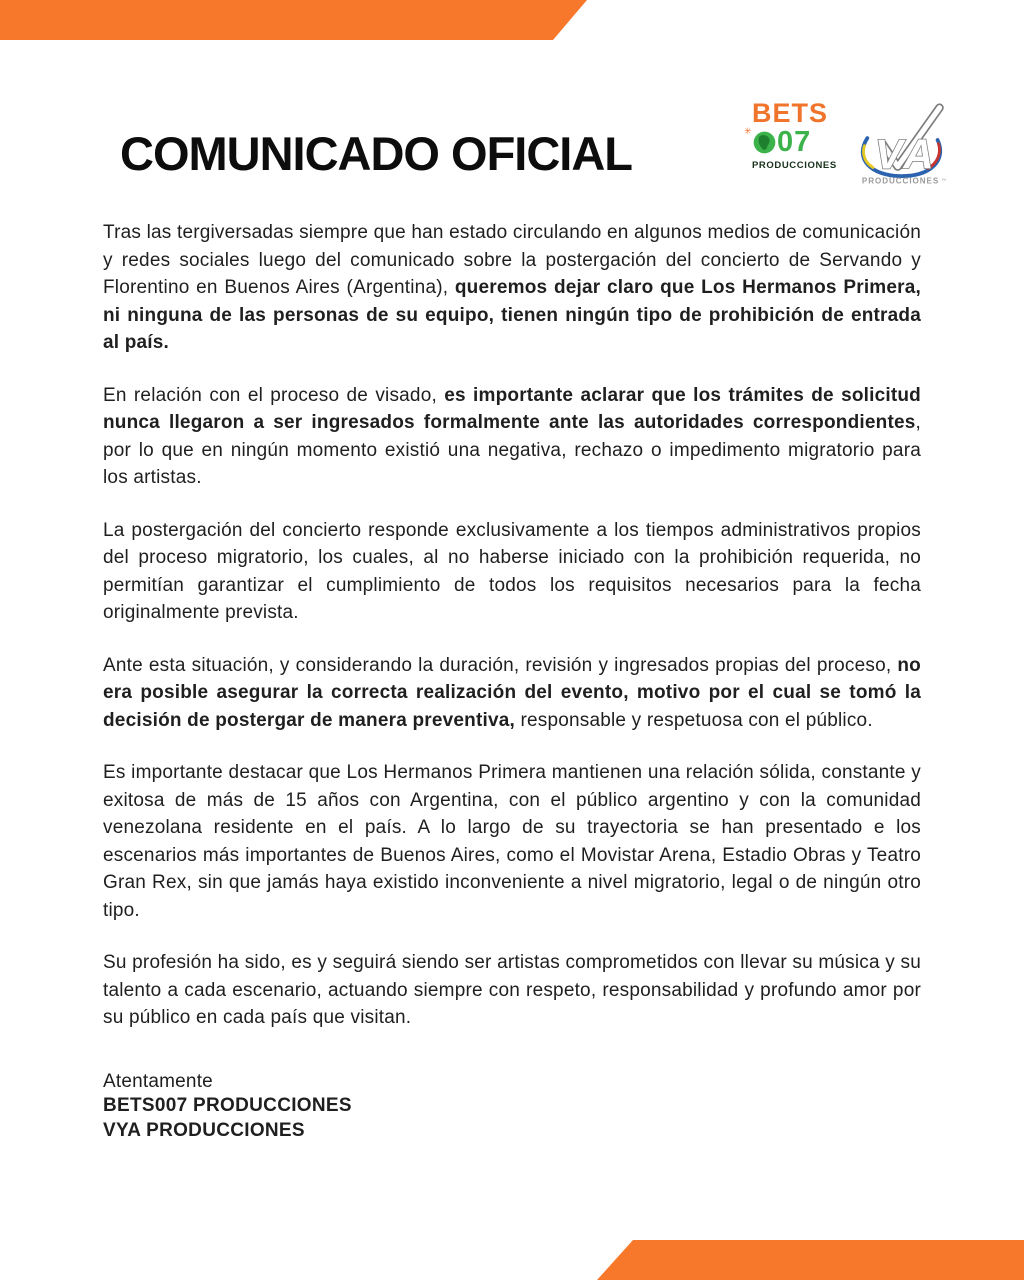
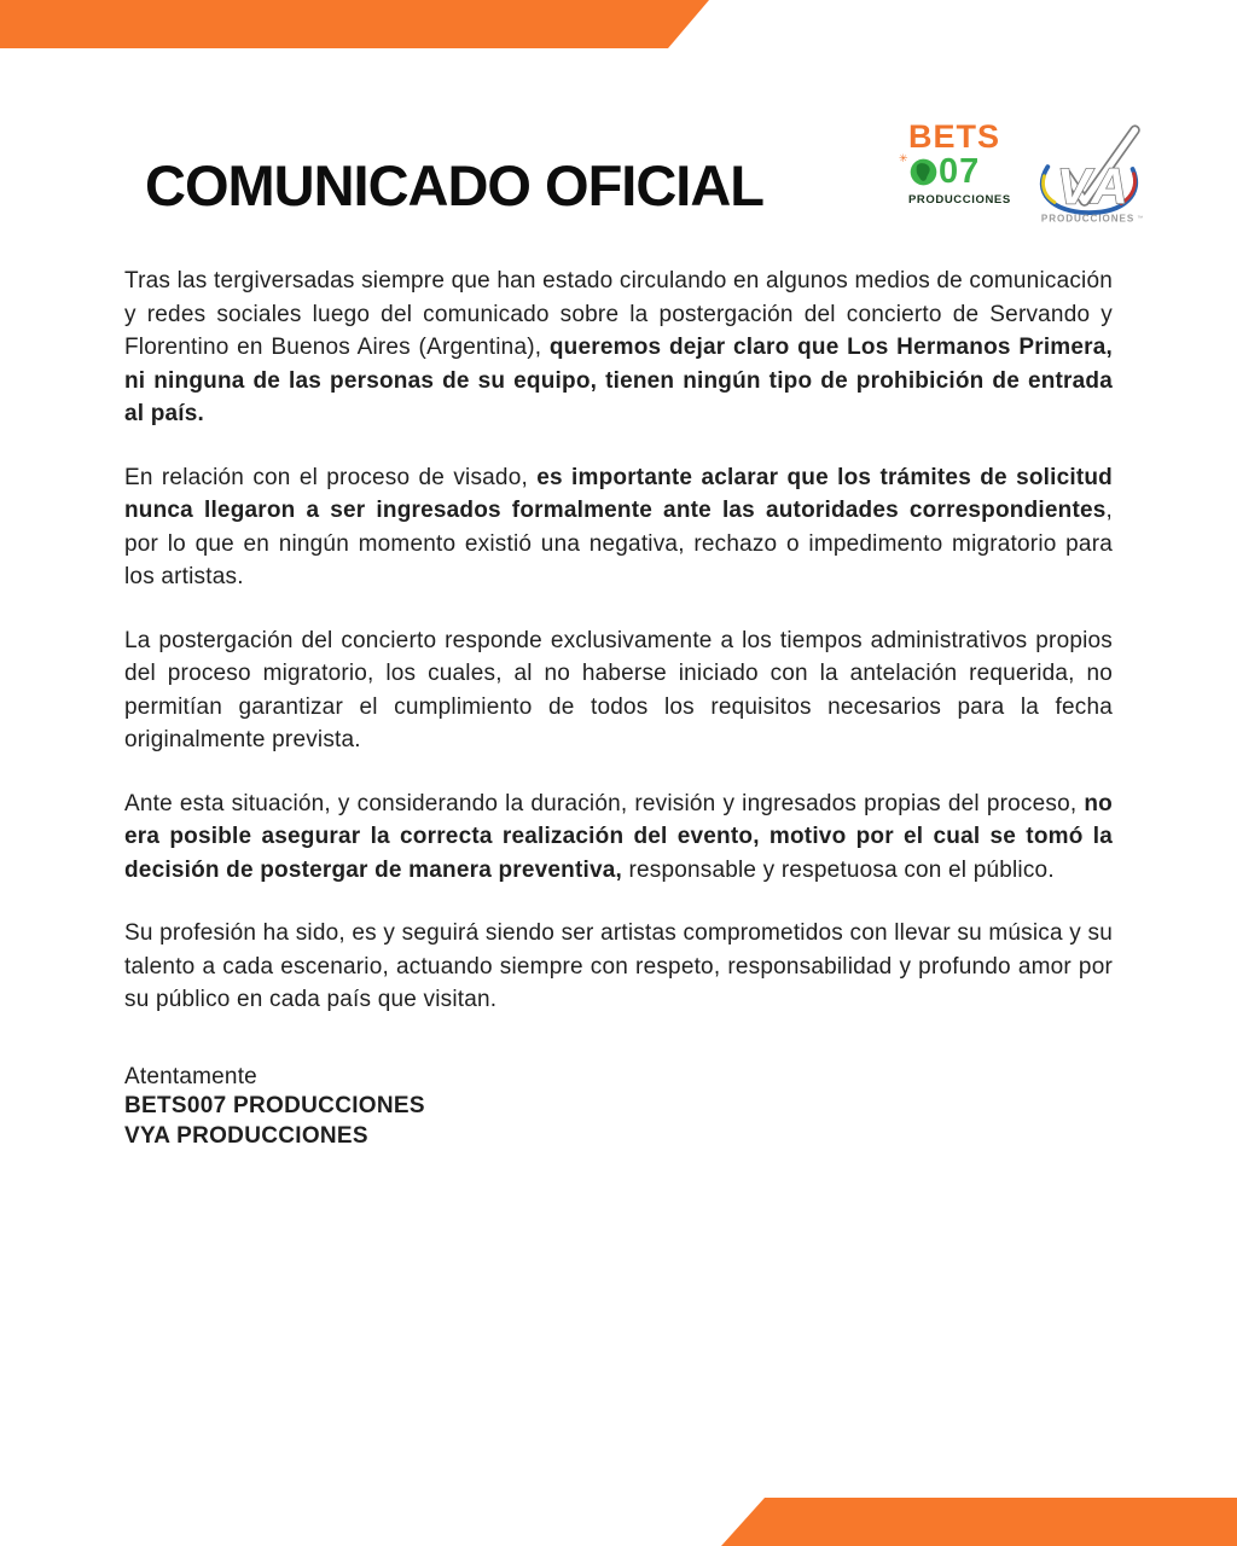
  COMUNICADO OFICIAL
  BETS
  ✳
  07
  PRODUCCIONES
  V
  A
  PRODUCCIONES
  Tras las tergiversadas siempre que han estado circulando en algunos medios de comunicación y redes sociales luego del comunicado sobre la postergación del concierto de Servando y Florentino en Buenos Aires (Argentina), queremos dejar claro que Los Hermanos Primera, ni ninguna de las personas de su equipo, tienen ningún tipo de prohibición de entrada al país.
  En relación con el proceso de visado, es importante aclarar que los trámites de solicitud nunca llegaron a ser ingresados formalmente ante las autoridades correspondientes, por lo que en ningún momento existió una negativa, rechazo o impedimento migratorio para los artistas.
- La postergación del concierto responde exclusivamente a los tiempos administrativos propios del proceso migratorio, los cuales, al no haberse iniciado con la prohibición requerida, no permitían garantizar el cumplimiento de todos los requisitos necesarios para la fecha originalmente prevista.
+ La postergación del concierto responde exclusivamente a los tiempos administrativos propios del proceso migratorio, los cuales, al no haberse iniciado con la antelación requerida, no permitían garantizar el cumplimiento de todos los requisitos necesarios para la fecha originalmente prevista.
  Ante esta situación, y considerando la duración, revisión y ingresados propias del proceso, no era posible asegurar la correcta realización del evento, motivo por el cual se tomó la decisión de postergar de manera preventiva, responsable y respetuosa con el público.
- Es importante destacar que Los Hermanos Primera mantienen una relación sólida, constante y exitosa de más de 15 años con Argentina, con el público argentino y con la comunidad venezolana residente en el país. A lo largo de su trayectoria se han presentado e los escenarios más importantes de Buenos Aires, como el Movistar Arena, Estadio Obras y Teatro Gran Rex, sin que jamás haya existido inconveniente a nivel migratorio, legal o de ningún otro tipo.
  Su profesión ha sido, es y seguirá siendo ser artistas comprometidos con llevar su música y su talento a cada escenario, actuando siempre con respeto, responsabilidad y profundo amor por su público en cada país que visitan.
  Atentamente
  BETS007 PRODUCCIONES
  VYA PRODUCCIONES
